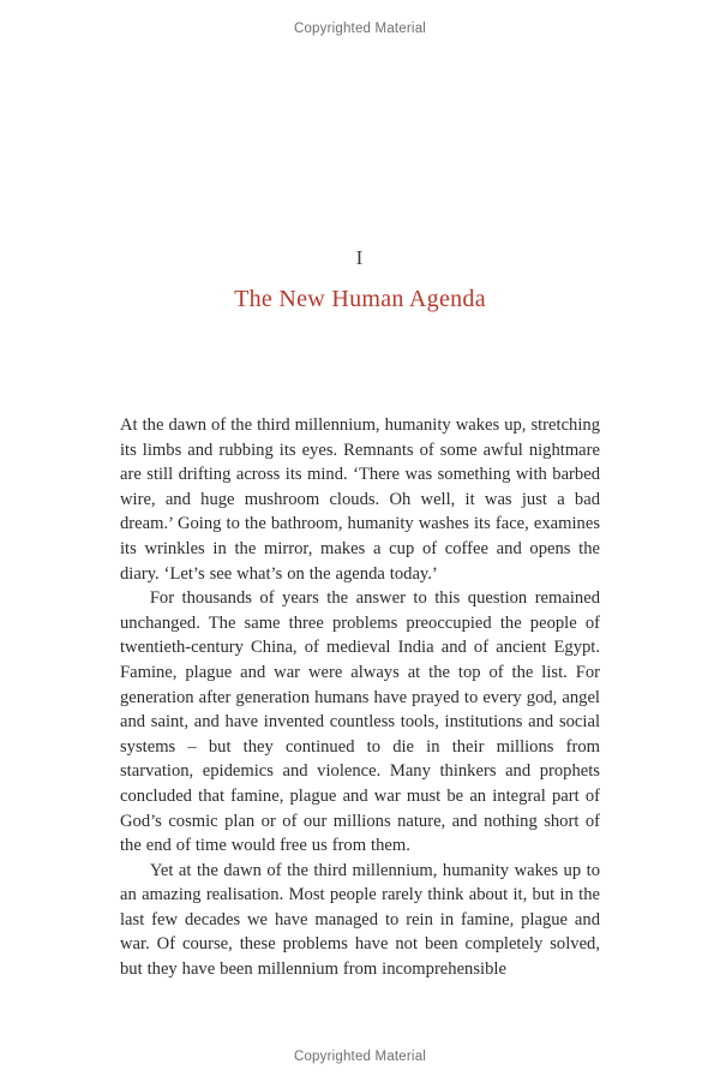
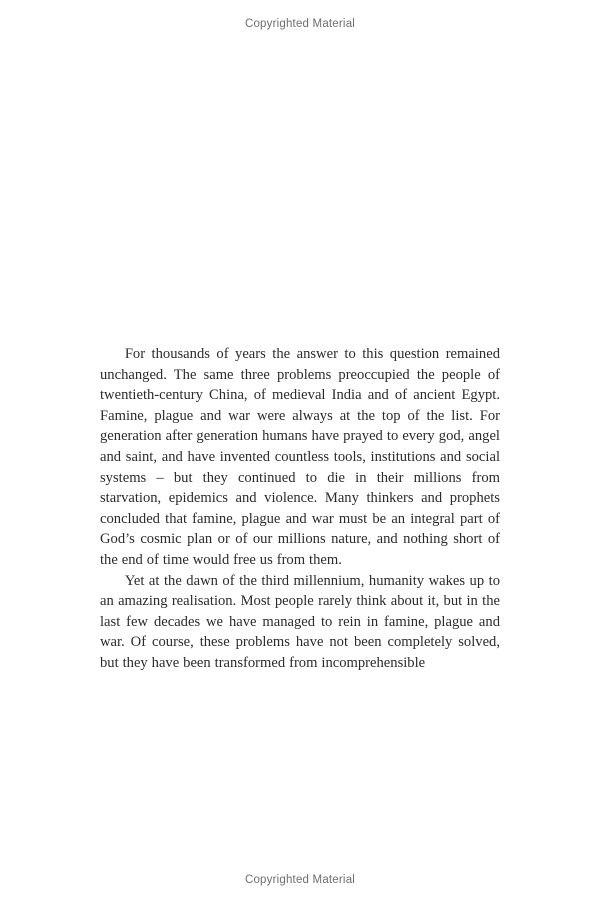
  Copyrighted Material
- I
- The New Human Agenda
- At the dawn of the third millennium, humanity wakes up, stretching its limbs and rubbing its eyes. Remnants of some awful nightmare are still drifting across its mind. ‘There was something with barbed wire, and huge mushroom clouds. Oh well, it was just a bad dream.’ Going to the bathroom, humanity washes its face, examines its wrinkles in the mirror, makes a cup of coffee and opens the diary. ‘Let’s see what’s on the agenda today.’
  For thousands of years the answer to this question remained unchanged. The same three problems preoccupied the people of twentieth-century China, of medieval India and of ancient Egypt. Famine, plague and war were always at the top of the list. For generation after generation humans have prayed to every god, angel and saint, and have invented countless tools, institutions and social systems – but they continued to die in their millions from starvation, epidemics and violence. Many thinkers and prophets concluded that famine, plague and war must be an integral part of God’s cosmic plan or of our millions nature, and nothing short of the end of time would free us from them.
- Yet at the dawn of the third millennium, humanity wakes up to an amazing realisation. Most people rarely think about it, but in the last few decades we have managed to rein in famine, plague and war. Of course, these problems have not been completely solved, but they have been millennium from incomprehensible
+ Yet at the dawn of the third millennium, humanity wakes up to an amazing realisation. Most people rarely think about it, but in the last few decades we have managed to rein in famine, plague and war. Of course, these problems have not been completely solved, but they have been transformed from incomprehensible
  Copyrighted Material
